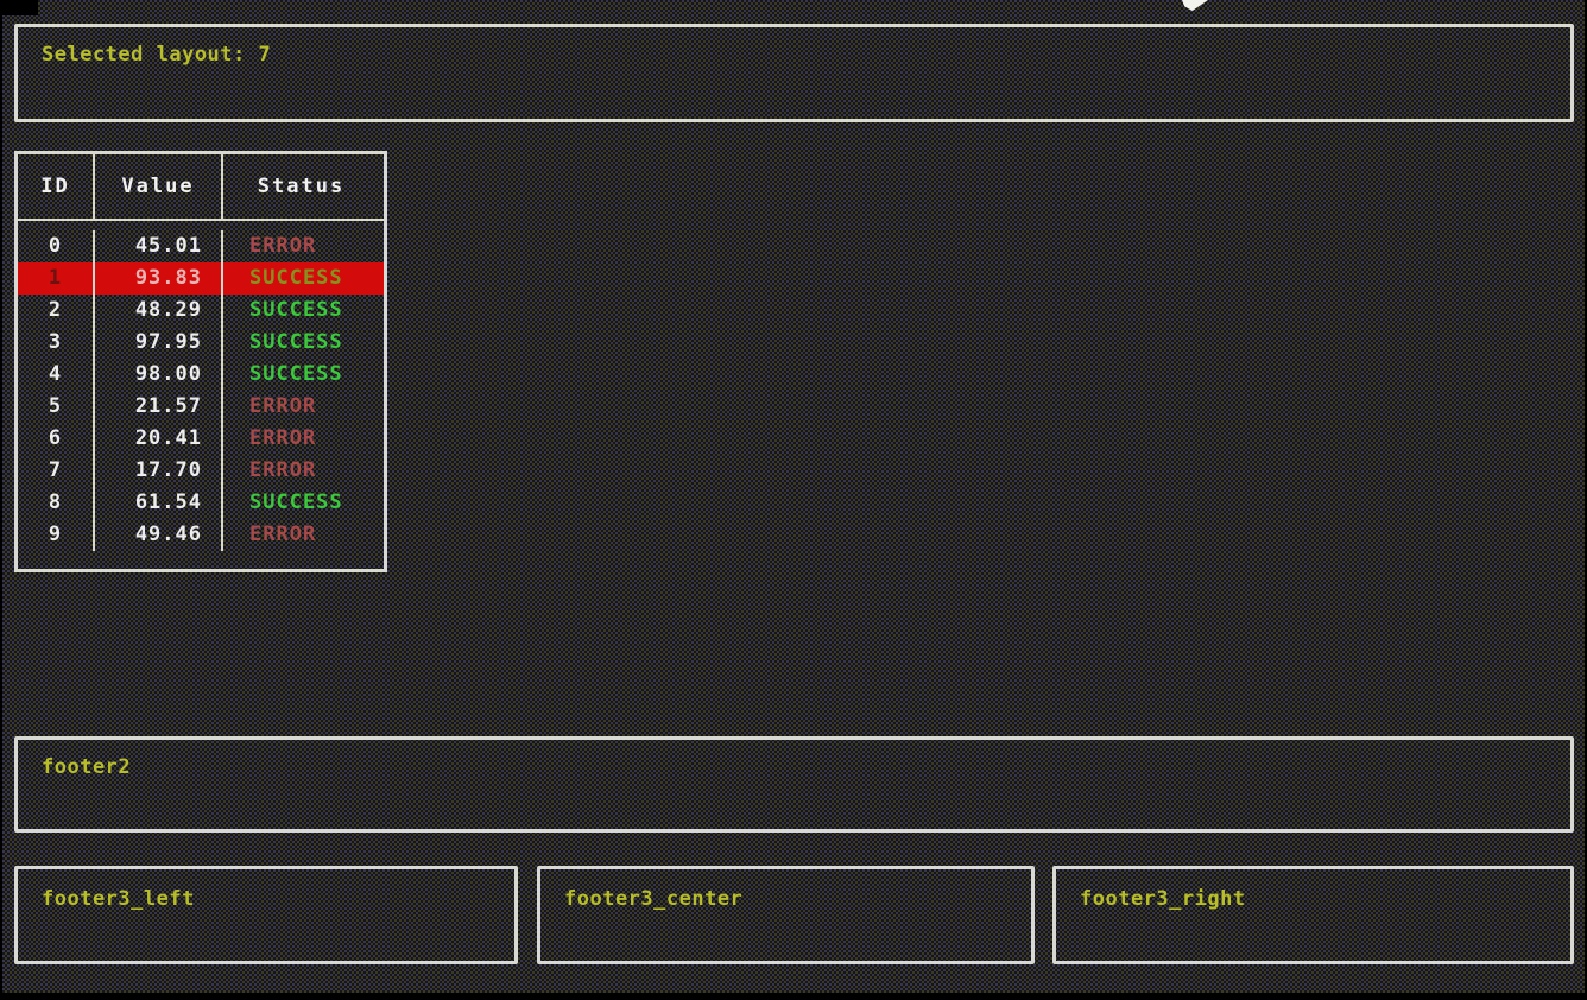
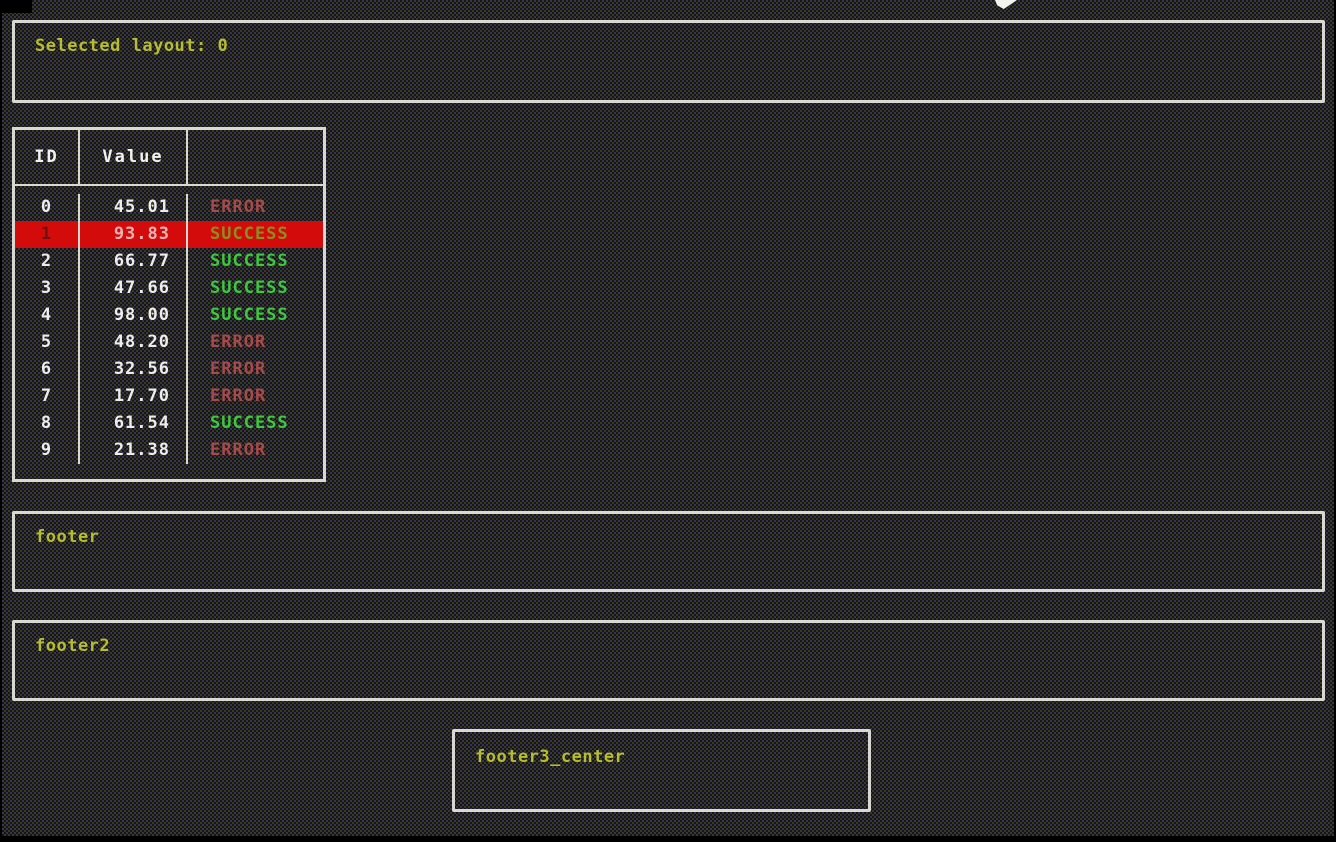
- Selected layout: 7
+ Selected layout: 0
  ID
  Value
- Status
  0
  45.01
  ERROR
  1
  93.83
  SUCCESS
  2
- 48.29
+ 66.77
  SUCCESS
  3
- 97.95
+ 47.66
  SUCCESS
  4
  98.00
  SUCCESS
  5
- 21.57
+ 48.20
  ERROR
  6
- 20.41
+ 32.56
  ERROR
  7
  17.70
  ERROR
  8
  61.54
  SUCCESS
  9
- 49.46
+ 21.38
  ERROR
+ footer
  footer2
- footer3_left
  footer3_center
- footer3_right
